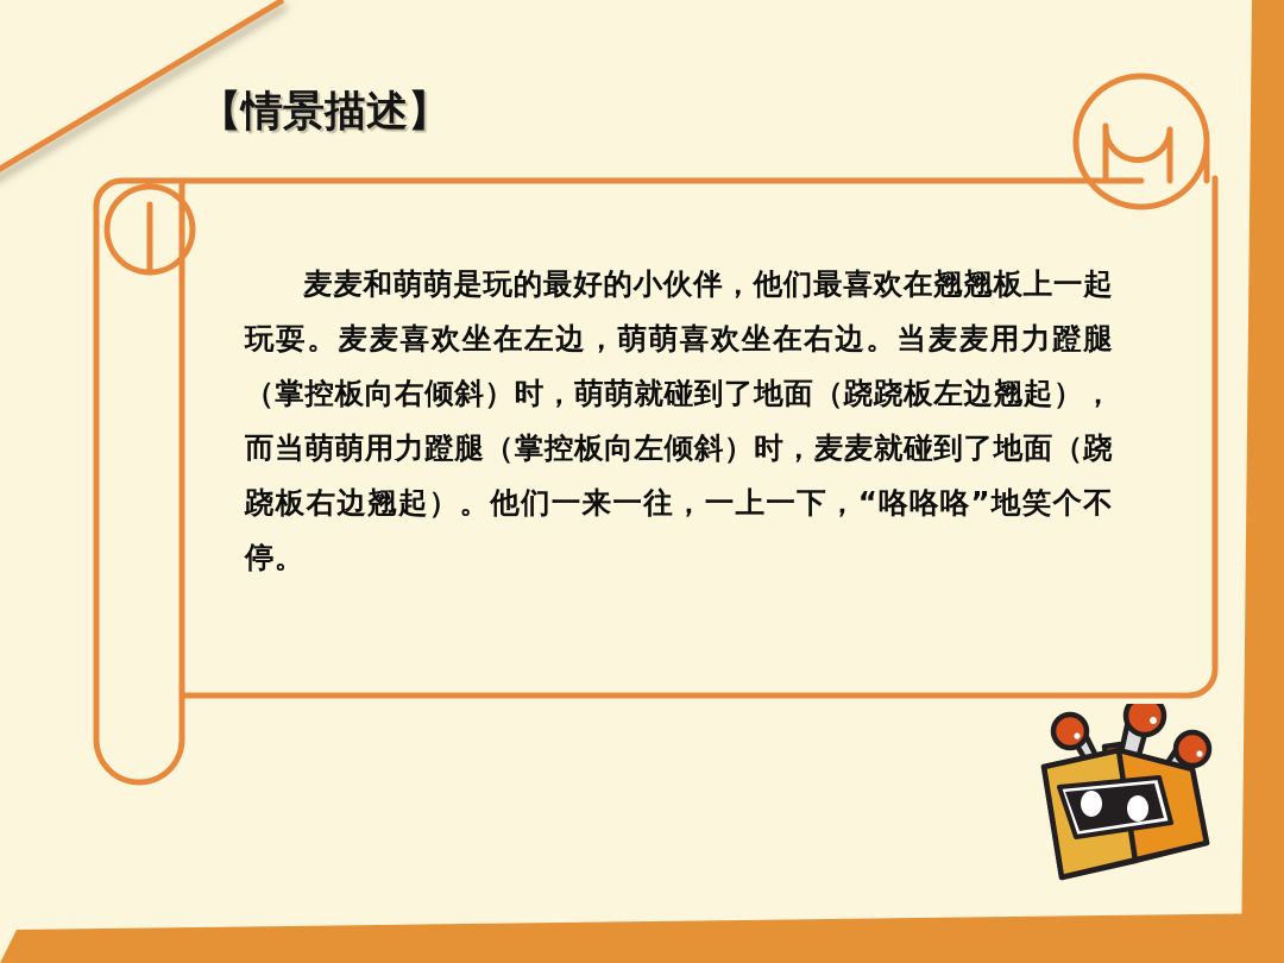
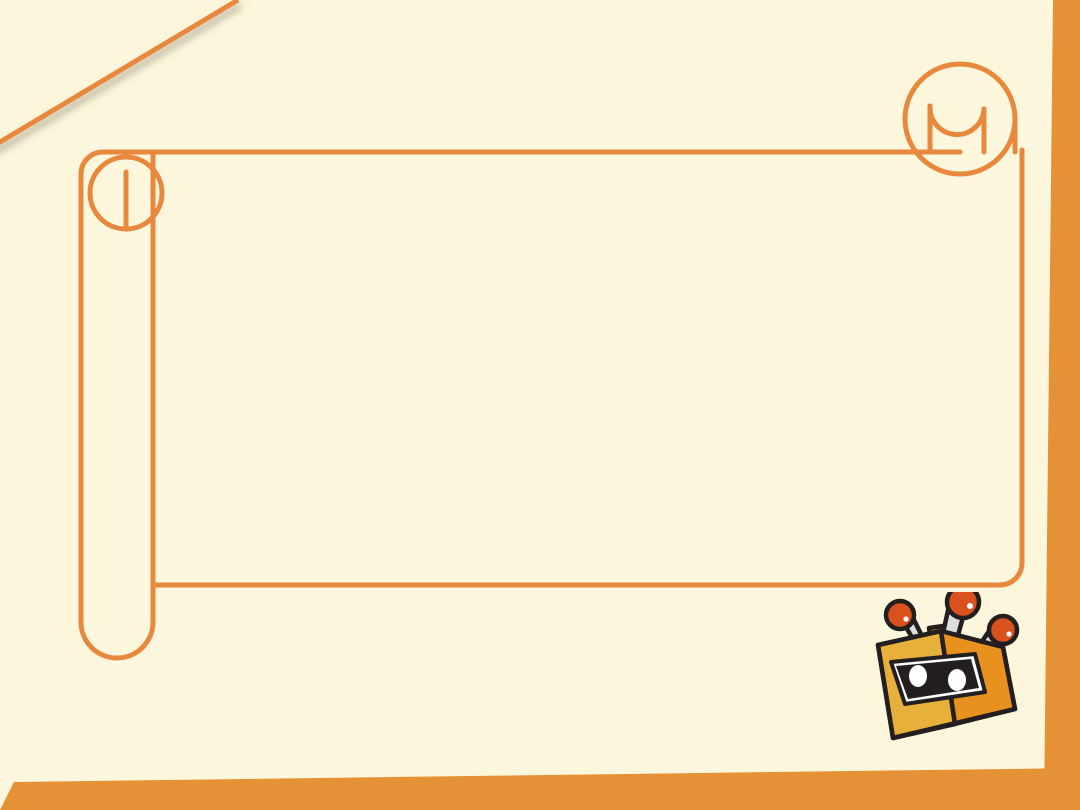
- 【情景描述】
- 麦麦和萌萌是玩的最好的小伙伴，他们最喜欢在翘翘板上一起玩耍。麦麦喜欢坐在左边，萌萌喜欢坐在右边。当麦麦用力蹬腿（掌控板向右倾斜）时，萌萌就碰到了地面（跷跷板左边翘起），而当萌萌用力蹬腿（掌控板向左倾斜）时，麦麦就碰到了地面（跷跷板右边翘起）。他们一来一往，一上一下，“咯咯咯”地笑个不停。
